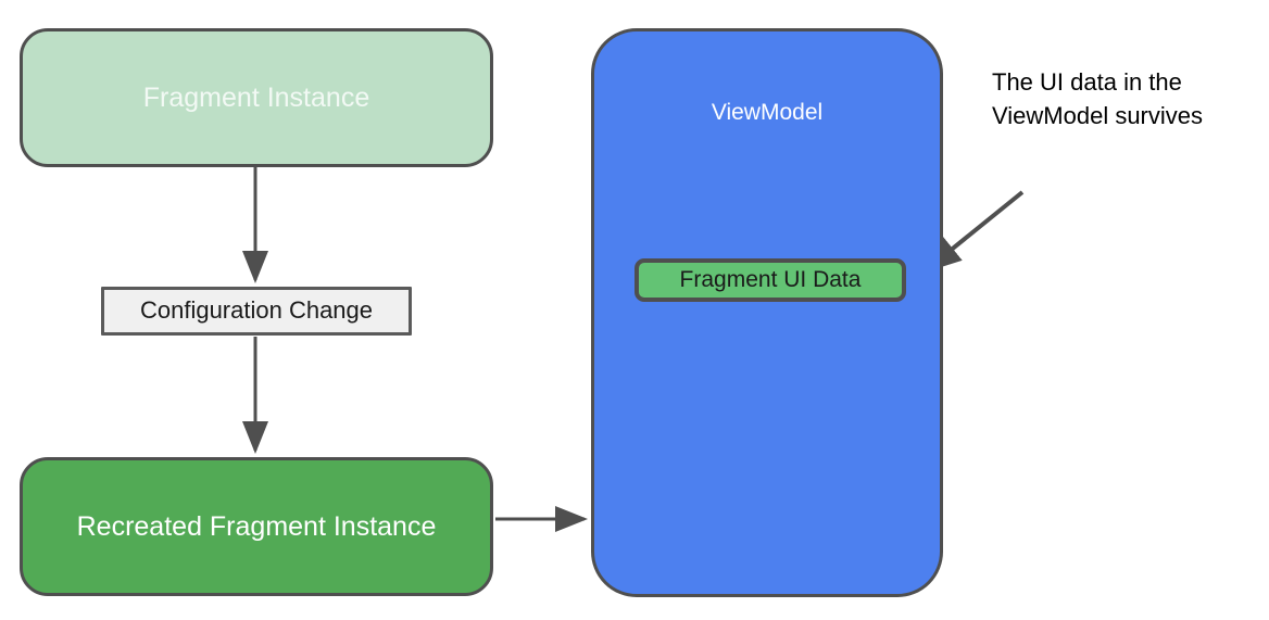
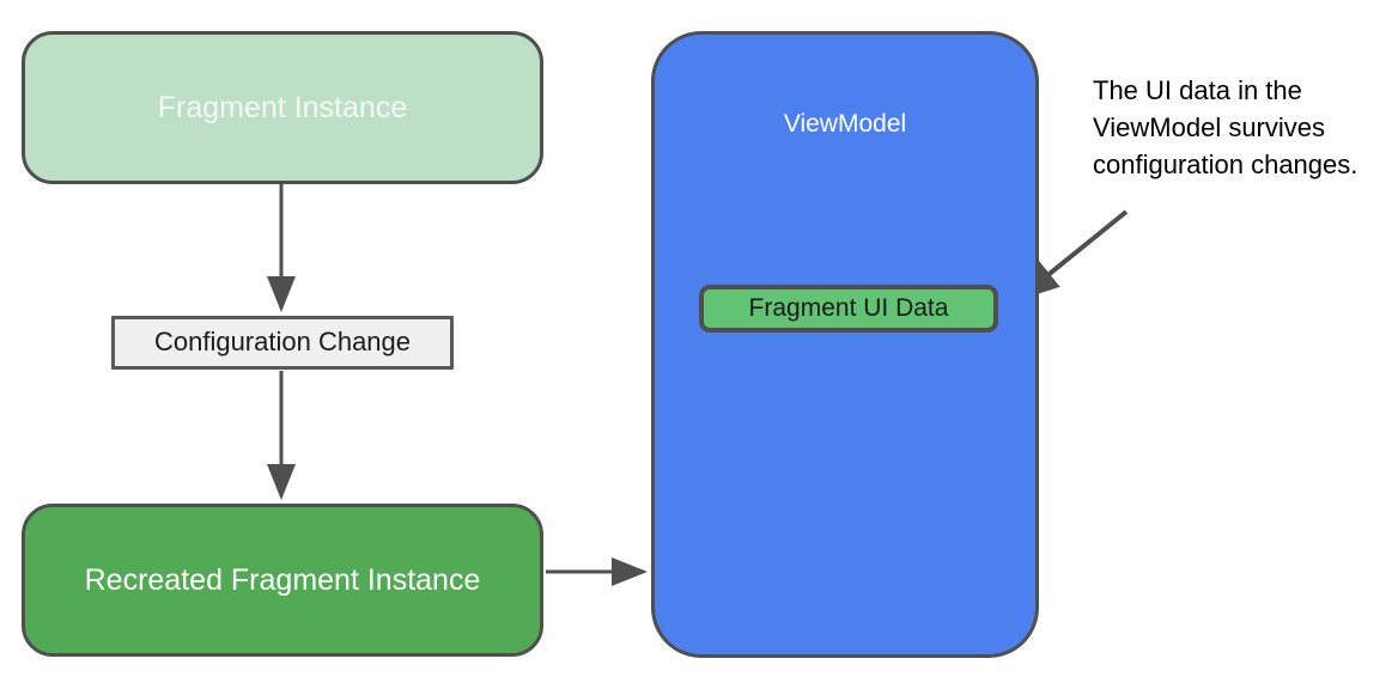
  Fragment Instance
  Configuration Change
  Recreated Fragment Instance
  ViewModel
  Fragment UI Data
  The UI data in the
  ViewModel survives
+ configuration changes.
